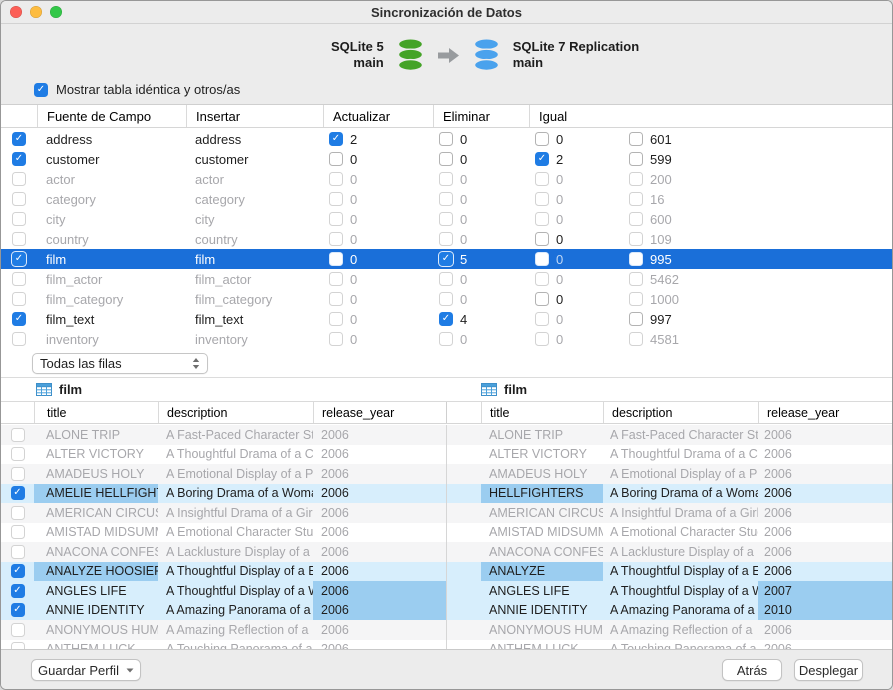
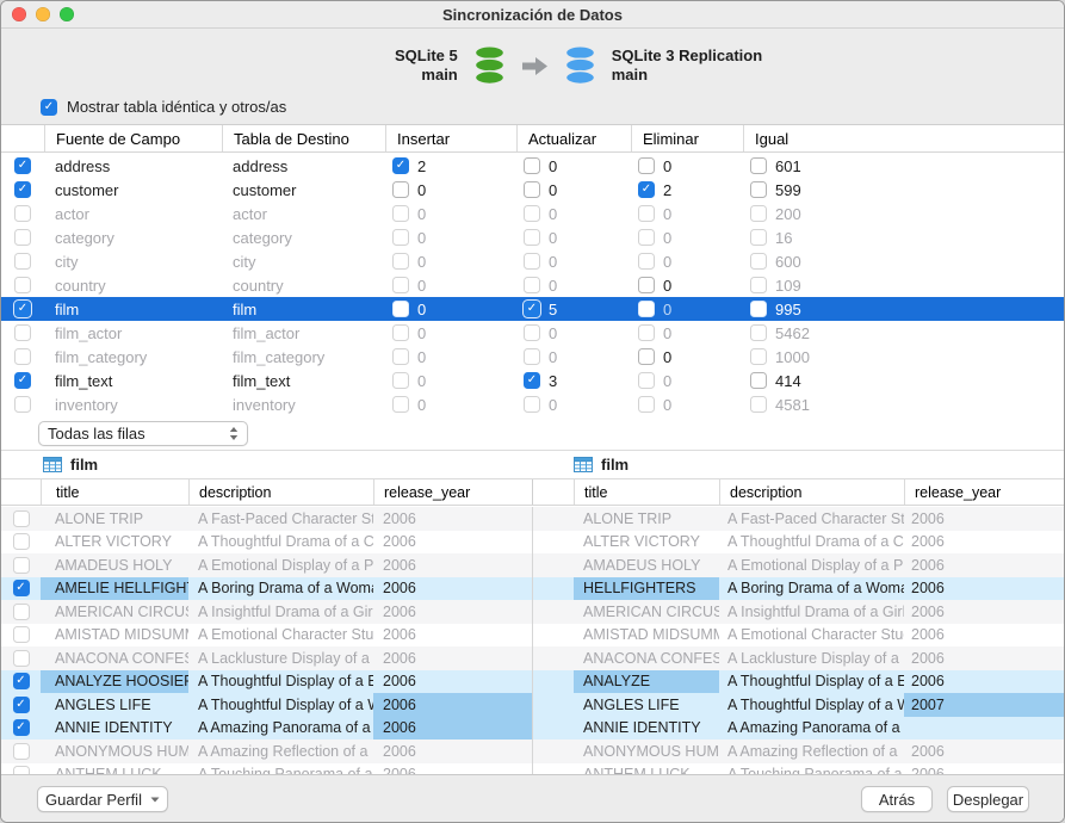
  Sincronización de Datos
  SQLite 5
  main
- SQLite 7 Replication
+ SQLite 3 Replication
  main
  Mostrar tabla idéntica y otros/as
  Fuente de Campo
+ Tabla de Destino
  Insertar
  Actualizar
  Eliminar
  Igual
  address
  address
  2
  0
  0
  601
  customer
  customer
  0
  0
  2
  599
  actor
  actor
  0
  0
  0
  200
  category
  category
  0
  0
  0
  16
  city
  city
  0
  0
  0
  600
  country
  country
  0
  0
  0
  109
  film
  film
  0
  5
  0
  995
  film_actor
  film_actor
  0
  0
  0
  5462
  film_category
  film_category
  0
  0
  0
  1000
  film_text
  film_text
  0
- 4
+ 3
  0
- 997
+ 414
  inventory
  inventory
  0
  0
  0
  4581
  Todas las filas
  film
  film
  title
  description
  release_year
  title
  description
  release_year
  ALONE TRIP
  A Fast-Paced Character St
  2006
  ALONE TRIP
  A Fast-Paced Character St
  2006
  ALTER VICTORY
  A Thoughtful Drama of a C
  2006
  ALTER VICTORY
  A Thoughtful Drama of a C
  2006
  AMADEUS HOLY
  A Emotional Display of a P
  2006
  AMADEUS HOLY
  A Emotional Display of a P
  2006
  AMELIE HELLFIGH
  A Boring Drama of a Wom
  2006
  HELLFIGHTERS
  A Boring Drama of a Wom
  2006
  AMERICAN CIRCU
  A Insightful Drama of a Gir
  2006
  AMERICAN CIRCUS
  A Insightful Drama of a Girl
  2006
  AMISTAD MIDSUM
  A Emotional Character Stu
  2006
  AMISTAD MIDSUM
  A Emotional Character Stu
  2006
  ANACONA CONFE
  A Lacklusture Display of a
  2006
  ANACONA CONFES
  A Lacklusture Display of a
  2006
  ANALYZE HOOSIE
  A Thoughtful Display of a E
  2006
  ANALYZE
  A Thoughtful Display of a E
  2006
  ANGLES LIFE
  A Thoughtful Display of a
  2006
  ANGLES LIFE
  A Thoughtful Display of a
  2007
  ANNIE IDENTITY
  A Amazing Panorama of a
  2006
  ANNIE IDENTITY
  A Amazing Panorama of a
- 2010
  ANONYMOUS HUM
  A Amazing Reflection of a
  2006
  ANONYMOUS HUM
  A Amazing Reflection of a
  2006
  Guardar Perfil
  Atrás
  Desplegar
